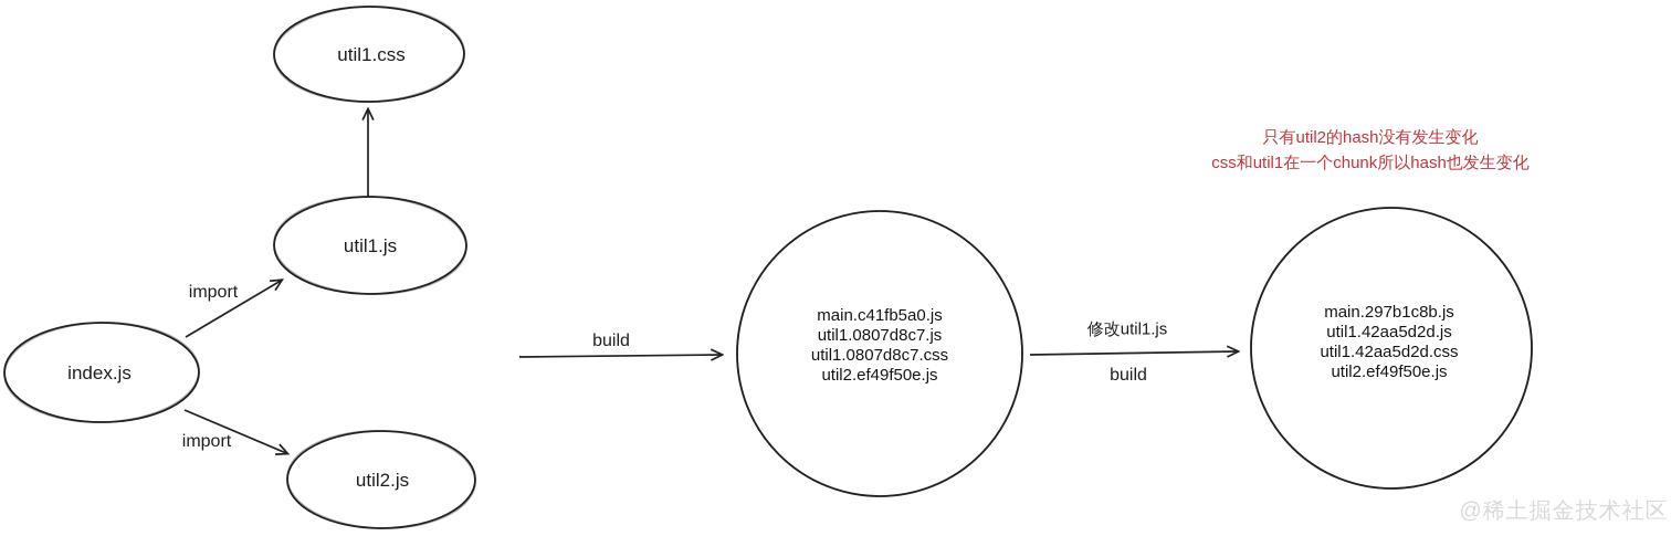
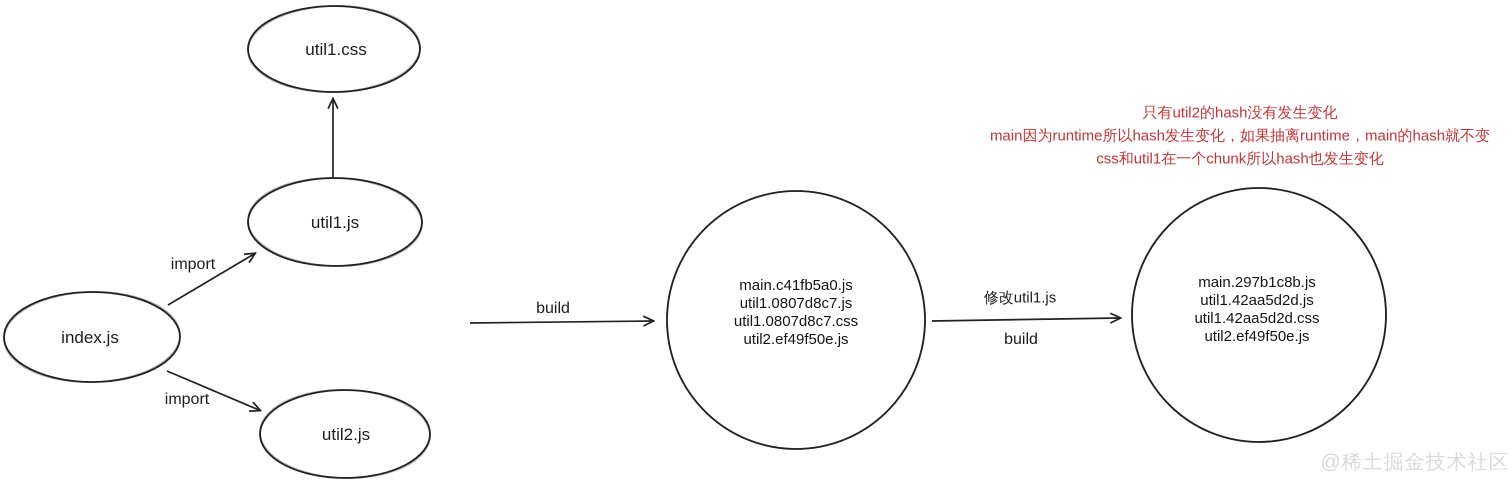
  util1.css
  util1.js
  index.js
  util2.js
  import
  import
  build
  修改util1.js
  build
  main.c41fb5a0.js
  util1.0807d8c7.js
  util1.0807d8c7.css
  util2.ef49f50e.js
  main.297b1c8b.js
  util1.42aa5d2d.js
  util1.42aa5d2d.css
  util2.ef49f50e.js
  只有util2的hash没有发生变化
+ main因为runtime所以hash发生变化，如果抽离runtime，main的hash就不变
  css和util1在一个chunk所以hash也发生变化
  @稀土掘金技术社区
